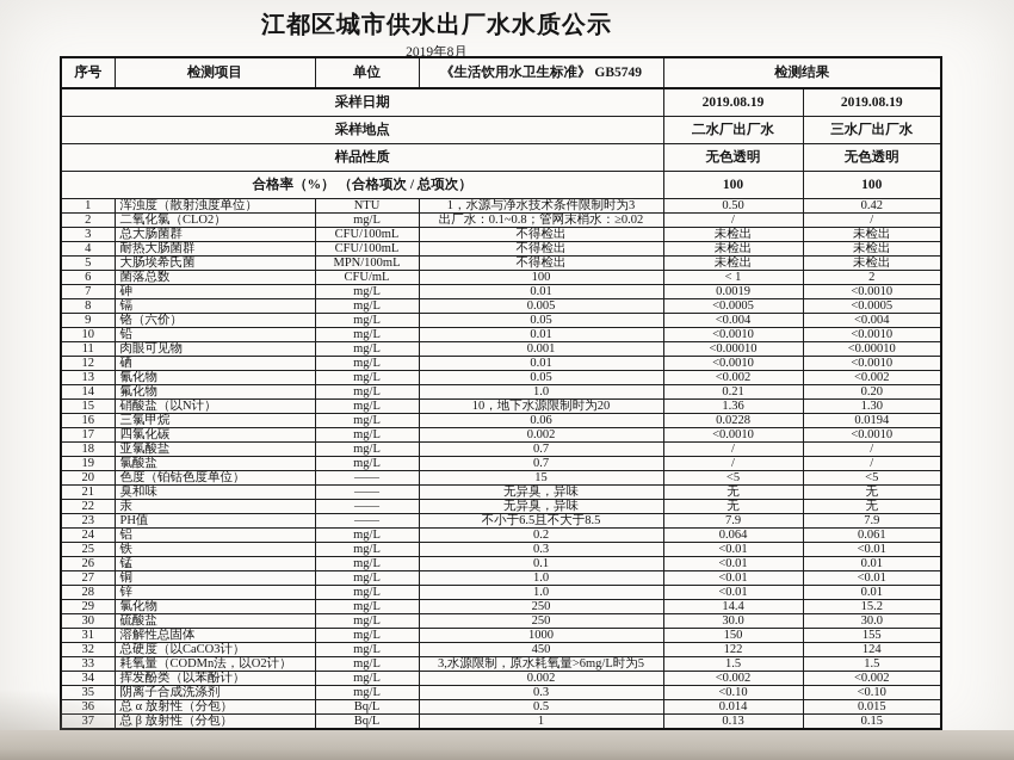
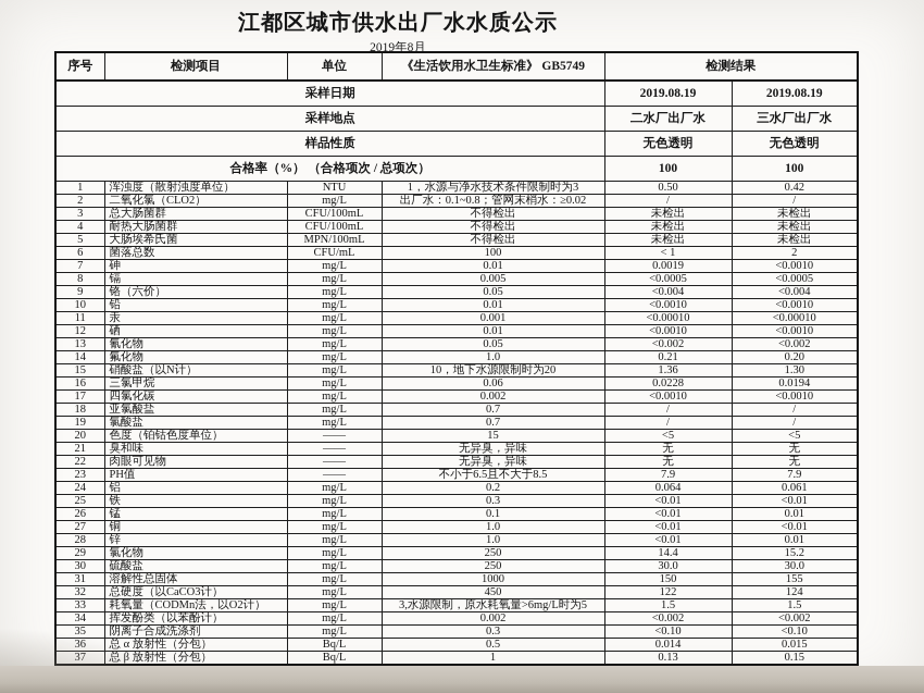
  江都区城市供水出厂水水质公示
  2019年8月
  采样日期	2019.08.19	2019.08.19
  采样地点	二水厂出厂水	三水厂出厂水
  样品性质	无色透明	无色透明
  合格率（%） （合格项次 / 总项次）	100	100
  序号	检测项目	单位	《生活饮用水卫生标准》 GB5749	检测结果
  1	浑浊度（散射浊度单位）	NTU	1，水源与净水技术条件限制时为3	0.50	0.42
  2	二氧化氯（CLO2）	mg/L	出厂水：0.1~0.8；管网末梢水：≥0.02	/	/
  3	总大肠菌群	CFU/100mL	不得检出	未检出	未检出
  4	耐热大肠菌群	CFU/100mL	不得检出	未检出	未检出
  5	大肠埃希氏菌	MPN/100mL	不得检出	未检出	未检出
  6	菌落总数	CFU/mL	100	< 1	2
  7	砷	mg/L	0.01	0.0019	<0.0010
  8	镉	mg/L	0.005	<0.0005	<0.0005
  9	铬（六价）	mg/L	0.05	<0.004	<0.004
  10	铅	mg/L	0.01	<0.0010	<0.0010
- 11	肉眼可见物	mg/L	0.001	<0.00010	<0.00010
+ 11	汞	mg/L	0.001	<0.00010	<0.00010
  12	硒	mg/L	0.01	<0.0010	<0.0010
  13	氰化物	mg/L	0.05	<0.002	<0.002
  14	氟化物	mg/L	1.0	0.21	0.20
  15	硝酸盐（以N计）	mg/L	10，地下水源限制时为20	1.36	1.30
  16	三氯甲烷	mg/L	0.06	0.0228	0.0194
  17	四氯化碳	mg/L	0.002	<0.0010	<0.0010
  18	亚氯酸盐	mg/L	0.7	/	/
  19	氯酸盐	mg/L	0.7	/	/
  20	色度（铂钴色度单位）	——	15	<5	<5
  21	臭和味	——	无异臭，异味	无	无
- 22	汞	——	无异臭，异味	无	无
+ 22	肉眼可见物	——	无异臭，异味	无	无
  23	PH值	——	不小于6.5且不大于8.5	7.9	7.9
  24	铝	mg/L	0.2	0.064	0.061
  25	铁	mg/L	0.3	<0.01	<0.01
  26	锰	mg/L	0.1	<0.01	0.01
  27	铜	mg/L	1.0	<0.01	<0.01
  28	锌	mg/L	1.0	<0.01	0.01
  29	氯化物	mg/L	250	14.4	15.2
  30	硫酸盐	mg/L	250	30.0	30.0
  31	溶解性总固体	mg/L	1000	150	155
  32	总硬度（以CaCO3计）	mg/L	450	122	124
  33	耗氧量（CODMn法，以O2计）	mg/L	3,水源限制，原水耗氧量>6mg/L时为5	1.5	1.5
  34	挥发酚类（以苯酚计）	mg/L	0.002	<0.002	<0.002
  	涤剂	mg/L	0.3	<0.10	<0.10
  	分包）	Bq/L	0.5	0.014	0.015
